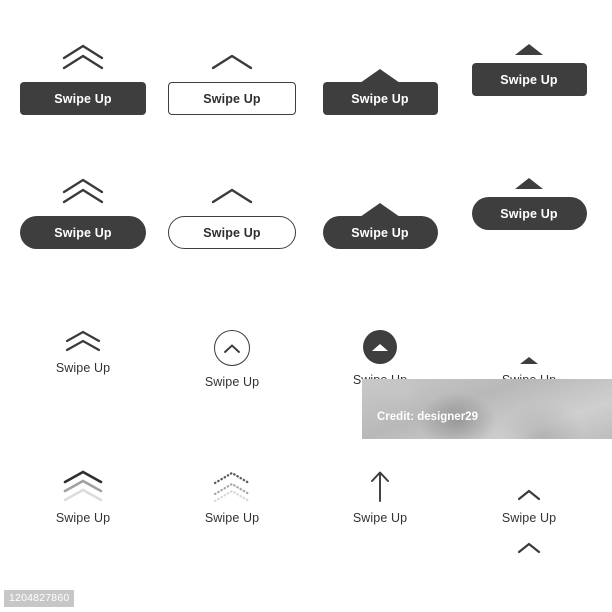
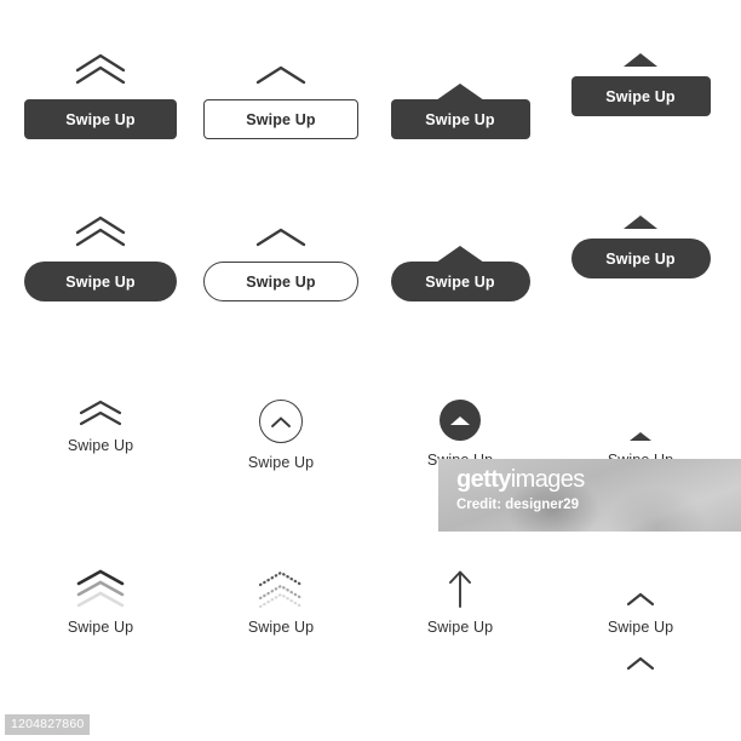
  Swipe Up
  Swipe Up
  Swipe Up
  Swipe Up
  Swipe Up
  Swipe Up
  Swipe Up
  Swipe Up
  Swipe Up
  Swipe Up
  Swipe Up
  Swipe Up
  Swipe Up
  Swipe Up
+ gettyimages
  Credit: designer29
  1204827860
